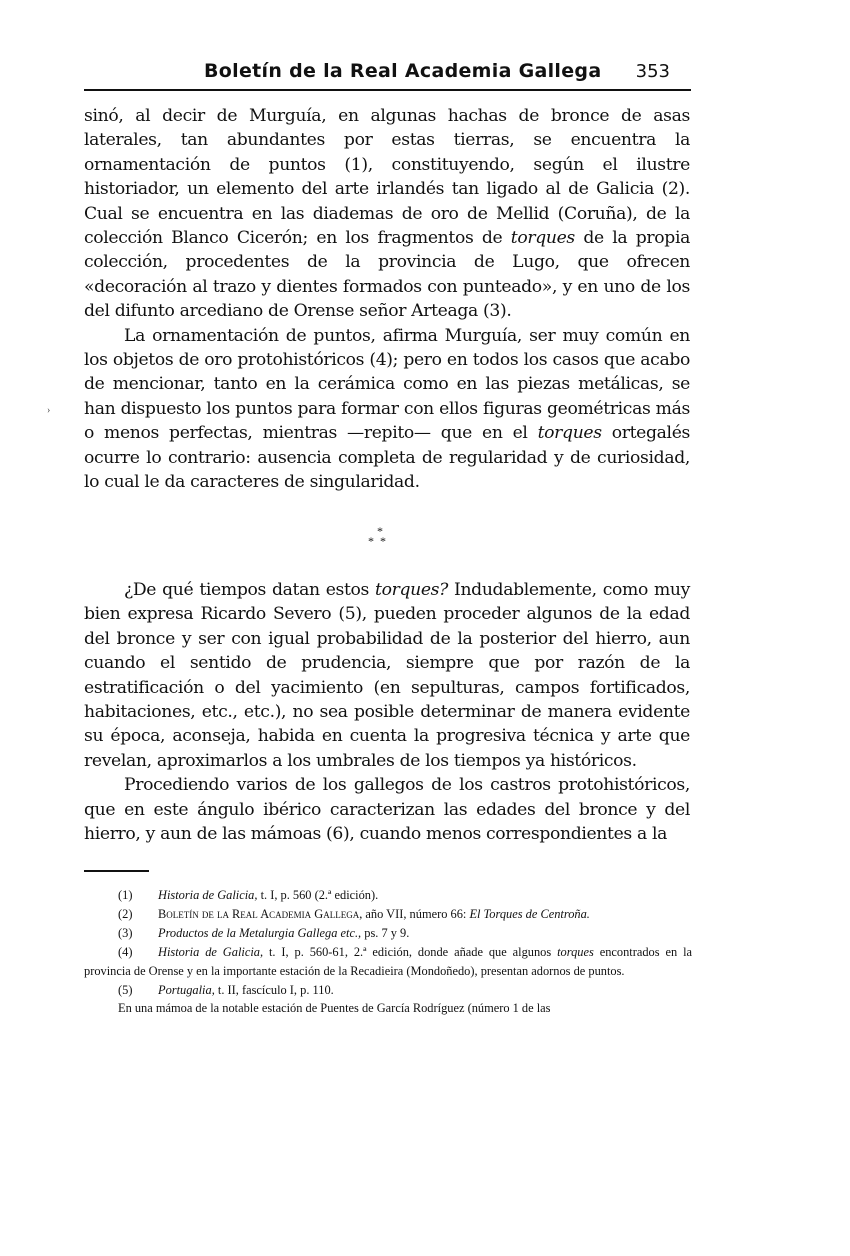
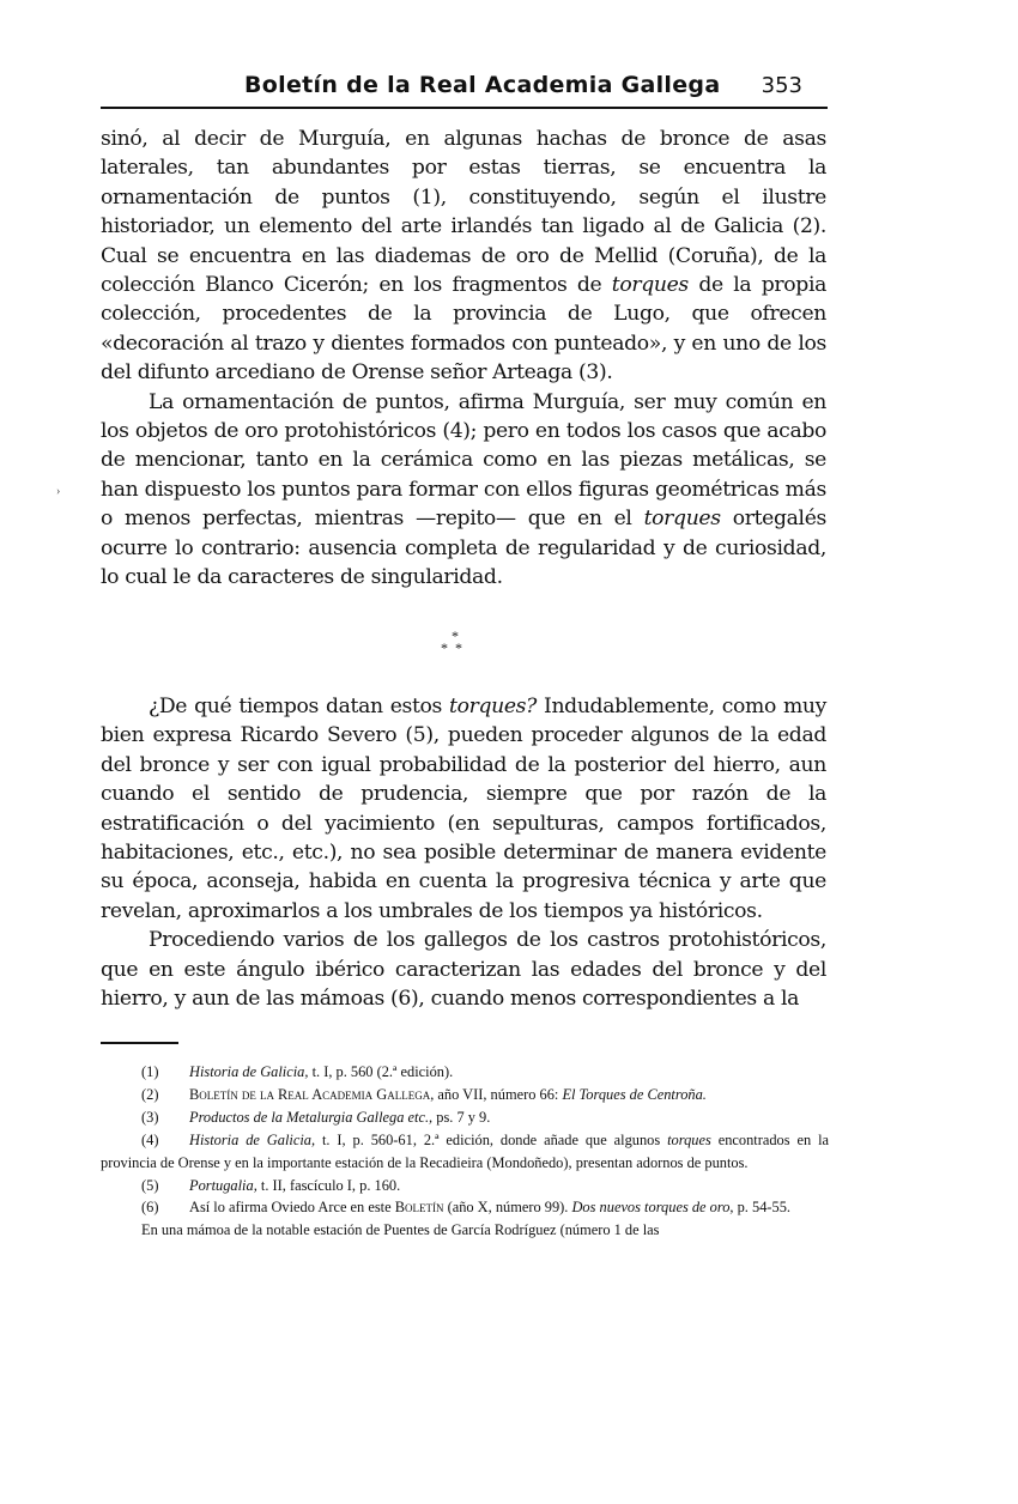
  Boletín de la Real Academia Gallega
  353
  ›
  sinó, al decir de Murguía, en algunas hachas de bronce de asas laterales, tan abundantes por estas tierras, se encuentra la ornamentación de puntos (1), constituyendo, según el ilustre historiador, un elemento del arte irlandés tan ligado al de Galicia (2). Cual se encuentra en las diademas de oro de Mellid (Coruña), de la colección Blanco Cicerón; en los fragmentos de torques de la propia colección, procedentes de la provincia de Lugo, que ofrecen «decoración al trazo y dientes formados con punteado», y en uno de los del difunto arcediano de Orense señor Arteaga (3).
  La ornamentación de puntos, afirma Murguía, ser muy común en los objetos de oro protohistóricos (4); pero en todos los casos que acabo de mencionar, tanto en la cerámica como en las piezas metálicas, se han dispuesto los puntos para formar con ellos figuras geométricas más o menos perfectas, mientras —repito— que en el torques ortegalés ocurre lo contrario: ausencia completa de regularidad y de curiosidad, lo cual le da caracteres de singularidad.
  *
  **
  ¿De qué tiempos datan estos torques? Indudablemente, como muy bien expresa Ricardo Severo (5), pueden proceder algunos de la edad del bronce y ser con igual probabilidad de la posterior del hierro, aun cuando el sentido de prudencia, siempre que por razón de la estratificación o del yacimiento (en sepulturas, campos fortificados, habitaciones, etc., etc.), no sea posible determinar de manera evidente su época, aconseja, habida en cuenta la progresiva técnica y arte que revelan, aproximarlos a los umbrales de los tiempos ya históricos.
  Procediendo varios de los gallegos de los castros protohistóricos, que en este ángulo ibérico caracterizan las edades del bronce y del hierro, y aun de las mámoas (6), cuando menos correspondientes a la
  (1) Historia de Galicia, t. I, p. 560 (2.ª edición).
  (2) Boletín de la Real Academia Gallega, año VII, número 66: El Torques de Centroña.
  (3) Productos de la Metalurgia Gallega etc., ps. 7 y 9.
  (4) Historia de Galicia, t. I, p. 560-61, 2.ª edición, donde añade que algunos torques encontrados en la provincia de Orense y en la importante estación de la Recadieira (Mondoñedo), presentan adornos de puntos.
- (5) Portugalia, t. II, fascículo I, p. 110.
+ (5) Portugalia, t. II, fascículo I, p. 160.
+ (6) Así lo afirma Oviedo Arce en este Boletín (año X, número 99). Dos nuevos torques de oro, p. 54-55.
  En una mámoa de la notable estación de Puentes de García Rodríguez (número 1 de las
